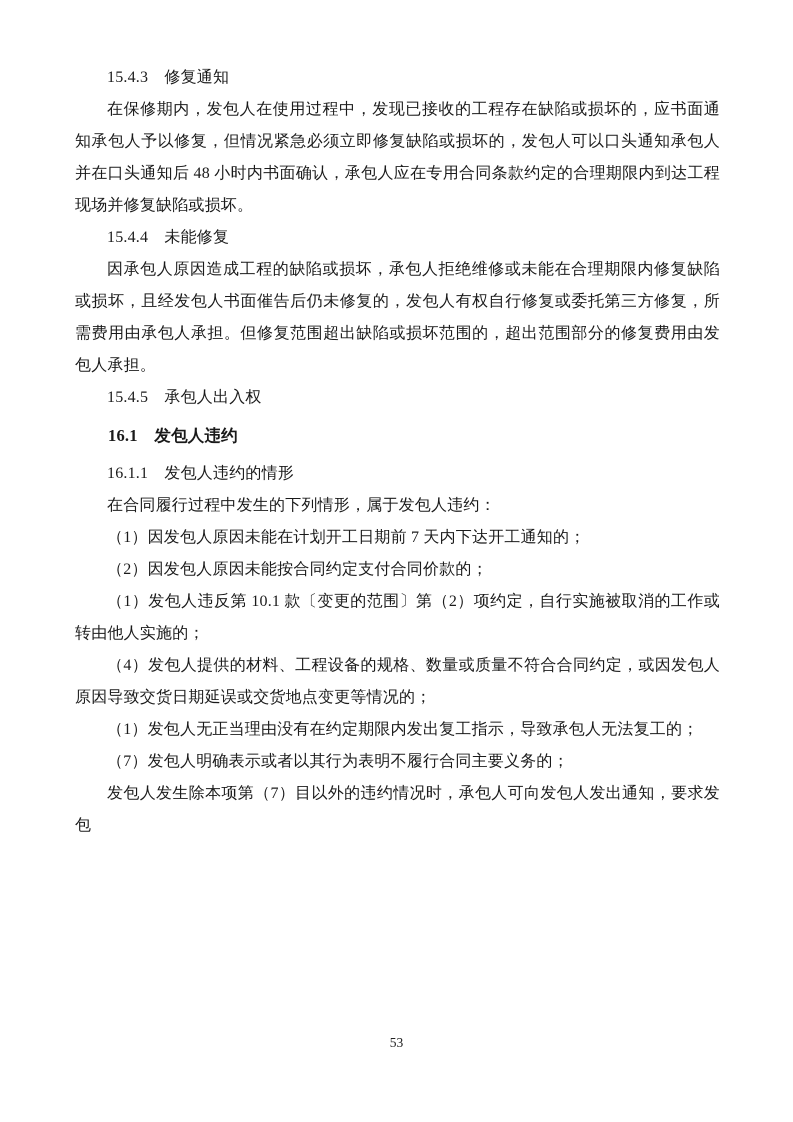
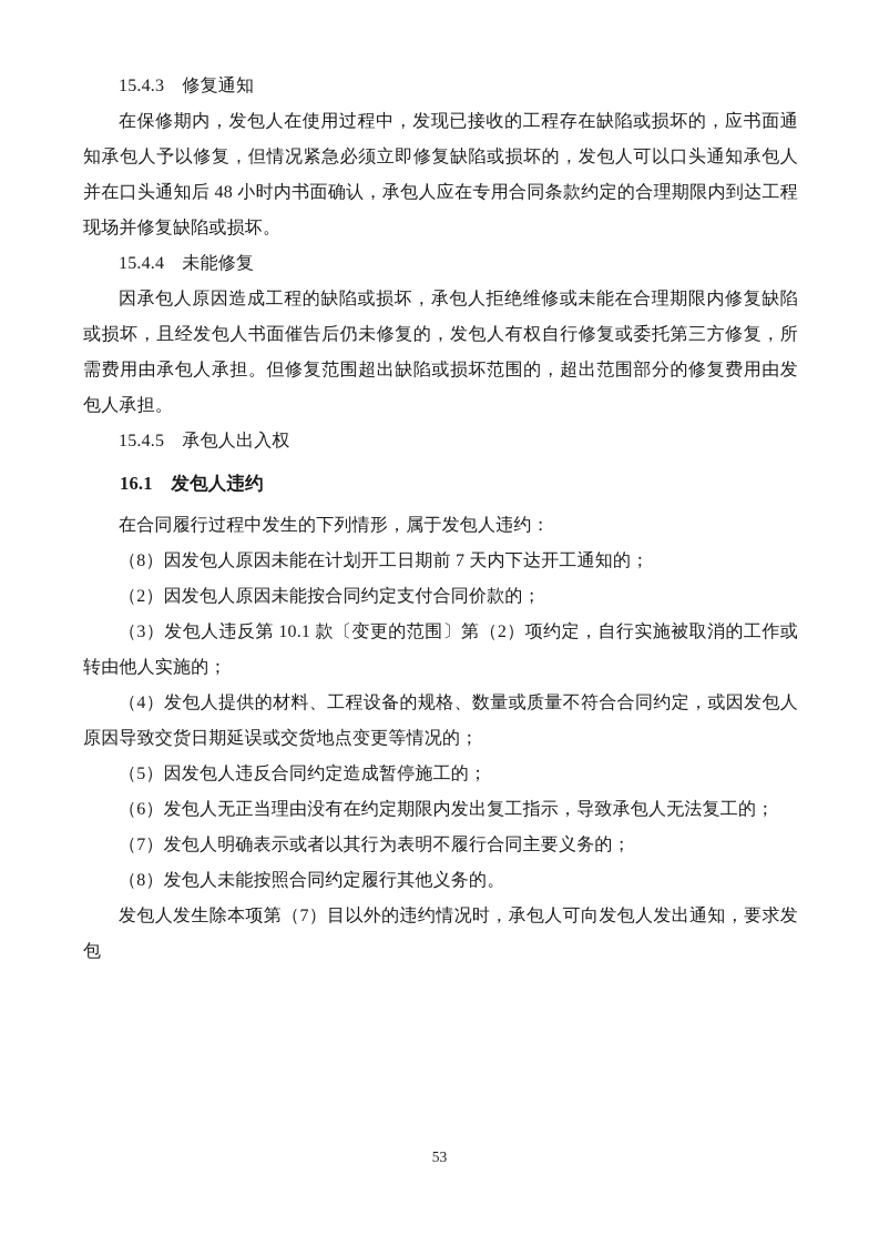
  15.4.3 修复通知
  在保修期内，发包人在使用过程中，发现已接收的工程存在缺陷或损坏的，应书面通知承包人予以修复，但情况紧急必须立即修复缺陷或损坏的，发包人可以口头通知承包人并在口头通知后 48 小时内书面确认，承包人应在专用合同条款约定的合理期限内到达工程现场并修复缺陷或损坏。
  15.4.4 未能修复
  因承包人原因造成工程的缺陷或损坏，承包人拒绝维修或未能在合理期限内修复缺陷或损坏，且经发包人书面催告后仍未修复的，发包人有权自行修复或委托第三方修复，所需费用由承包人承担。但修复范围超出缺陷或损坏范围的，超出范围部分的修复费用由发包人承担。
  15.4.5 承包人出入权
  16.1 发包人违约
- 16.1.1 发包人违约的情形
  在合同履行过程中发生的下列情形，属于发包人违约：
- （1）因发包人原因未能在计划开工日期前 7 天内下达开工通知的；
+ （8）因发包人原因未能在计划开工日期前 7 天内下达开工通知的；
  （2）因发包人原因未能按合同约定支付合同价款的；
- （1）发包人违反第 10.1 款〔变更的范围〕第（2）项约定，自行实施被取消的工作或转由他人实施的；
+ （3）发包人违反第 10.1 款〔变更的范围〕第（2）项约定，自行实施被取消的工作或转由他人实施的；
  （4）发包人提供的材料、工程设备的规格、数量或质量不符合合同约定，或因发包人原因导致交货日期延误或交货地点变更等情况的；
+ （5）因发包人违反合同约定造成暂停施工的；
- （1）发包人无正当理由没有在约定期限内发出复工指示，导致承包人无法复工的；
+ （6）发包人无正当理由没有在约定期限内发出复工指示，导致承包人无法复工的；
  （7）发包人明确表示或者以其行为表明不履行合同主要义务的；
+ （8）发包人未能按照合同约定履行其他义务的。
  发包人发生除本项第（7）目以外的违约情况时，承包人可向发包人发出通知，要求发包
  53
